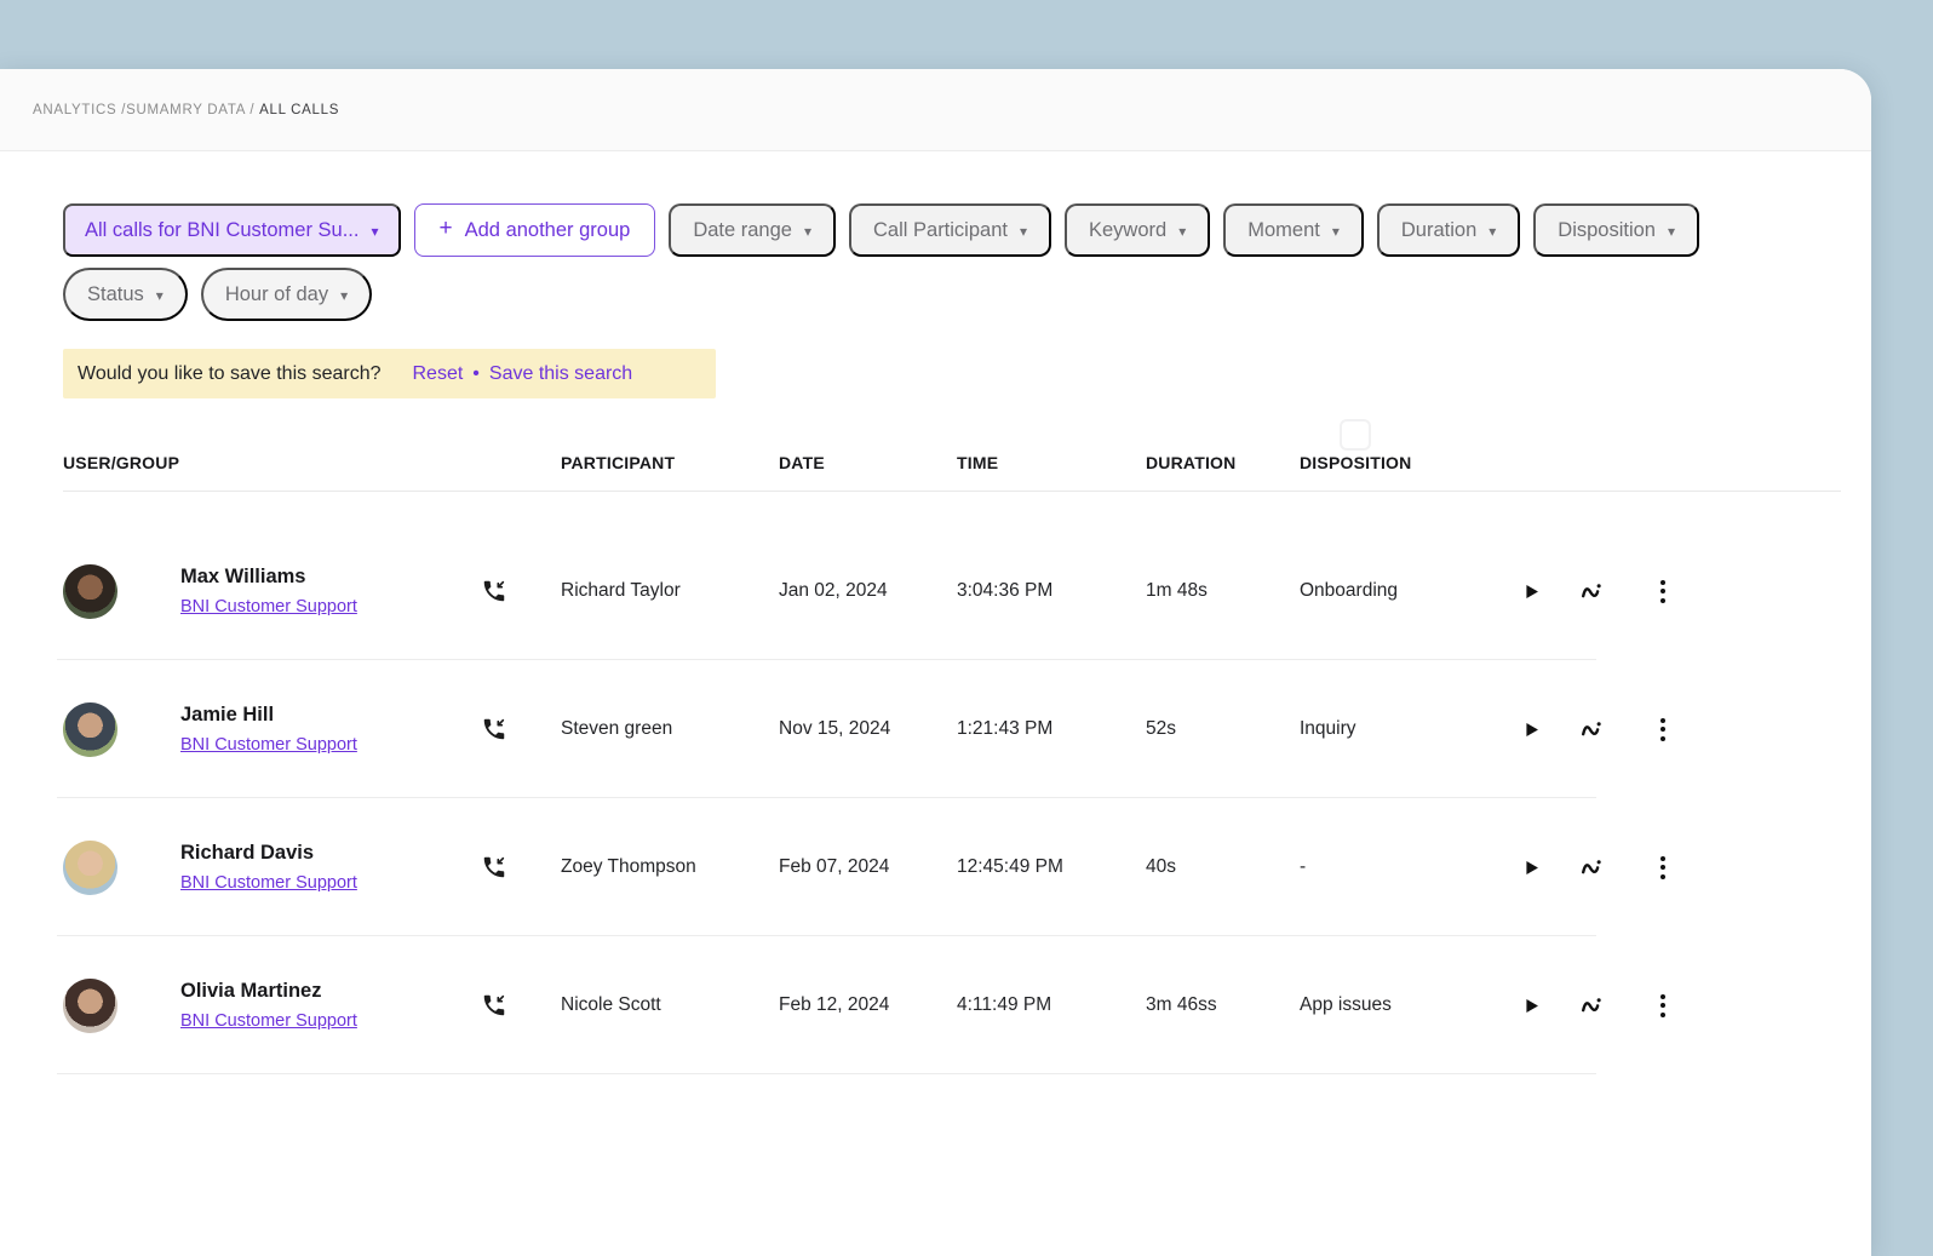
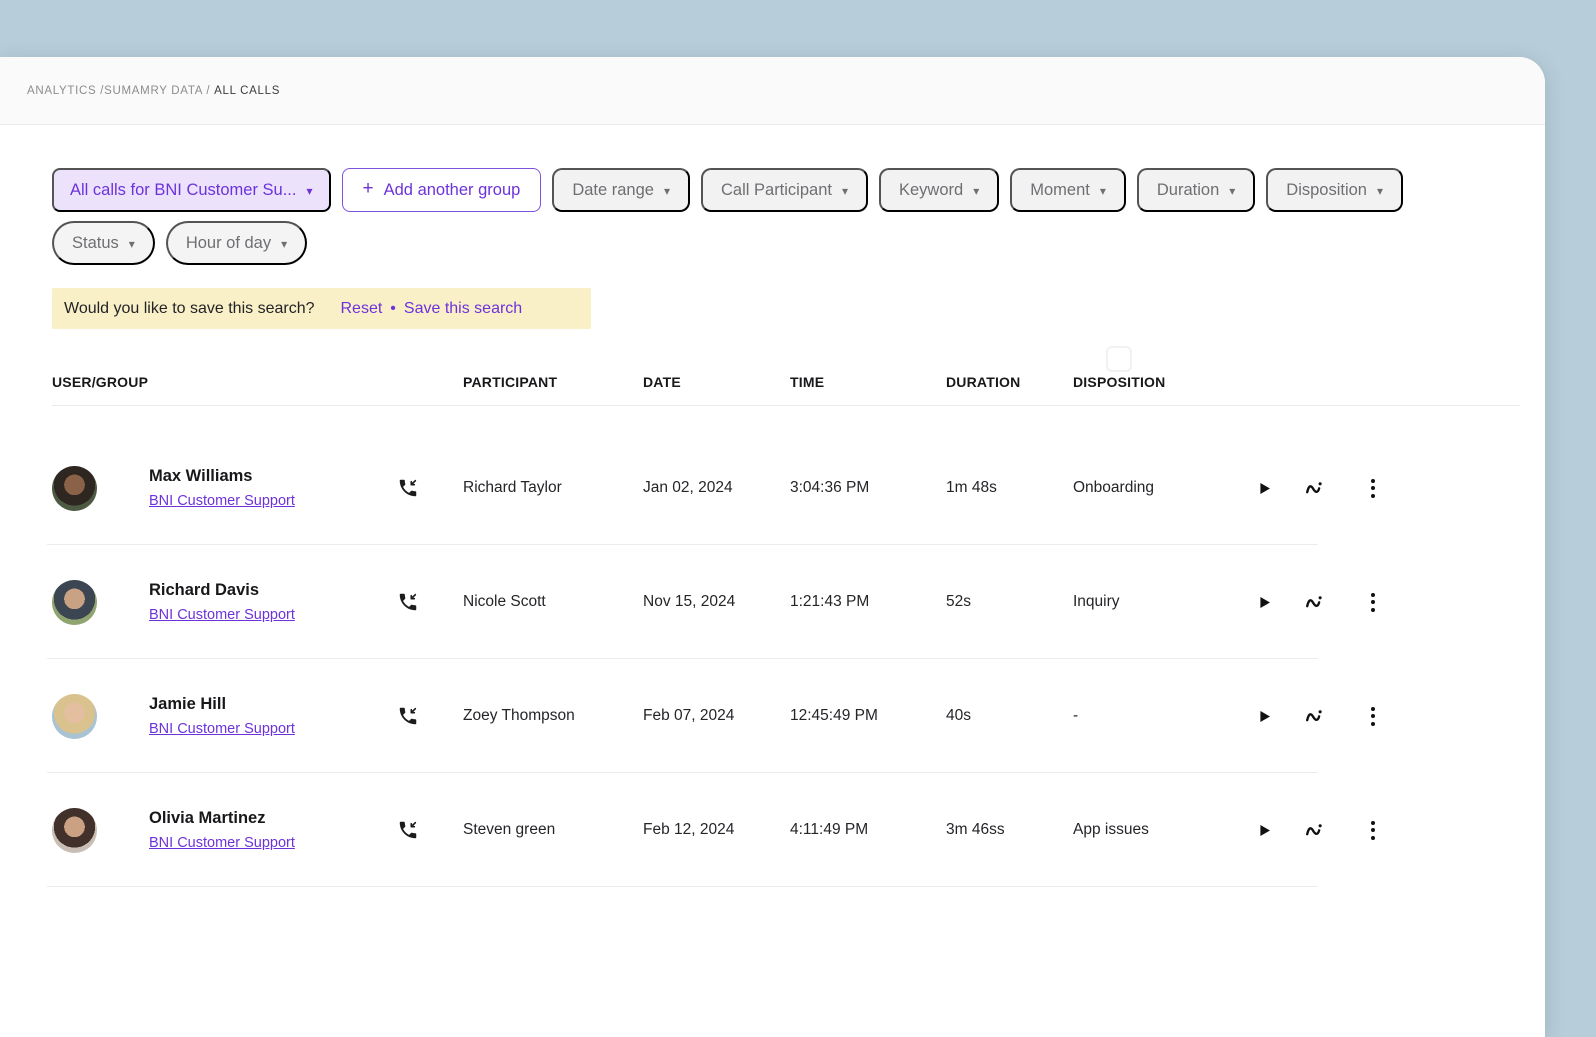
  ANALYTICS /SUMAMRY DATA / ALL CALLS
  All calls for BNI Customer Su...
  ▾
  +
  Add another group
  Date range
  ▾
  Call Participant
  ▾
  Keyword
  ▾
  Moment
  ▾
  Duration
  ▾
  Disposition
  ▾
  Status
  ▾
  Hour of day
  ▾
  Would you like to save this search?
  Reset
  •
  Save this search
  USER/GROUP
  PARTICIPANT
  DATE
  TIME
  DURATION
  DISPOSITION
  Max Williams
  BNI Customer Support
  Richard Taylor
  Jan 02, 2024
  3:04:36 PM
  1m 48s
  Onboarding
- Jamie Hill
+ Richard Davis
  BNI Customer Support
- Steven green
+ Nicole Scott
  Nov 15, 2024
  1:21:43 PM
  52s
  Inquiry
- Richard Davis
+ Jamie Hill
  BNI Customer Support
  Zoey Thompson
  Feb 07, 2024
  12:45:49 PM
  40s
  -
  Olivia Martinez
  BNI Customer Support
- Nicole Scott
+ Steven green
  Feb 12, 2024
  4:11:49 PM
  3m 46ss
  App issues
